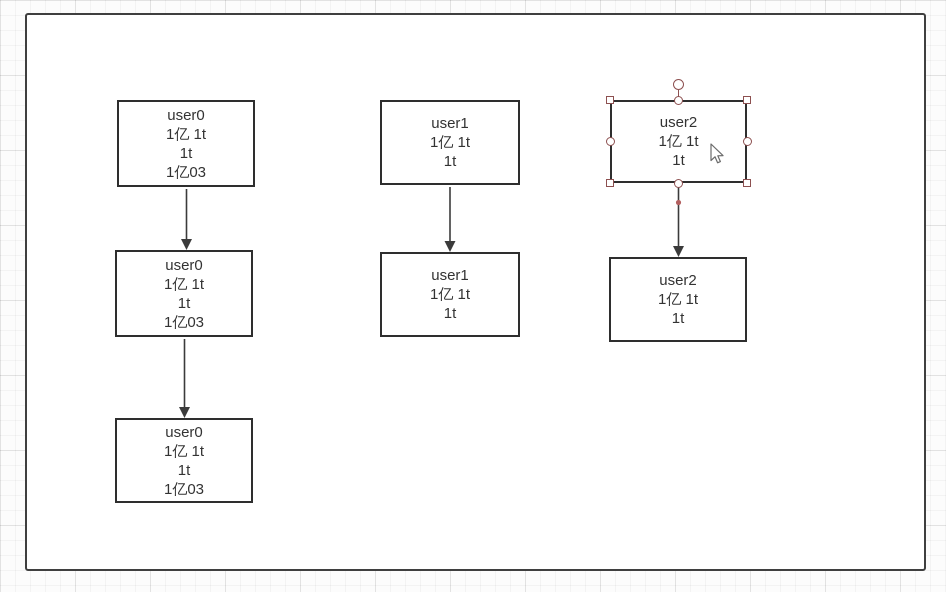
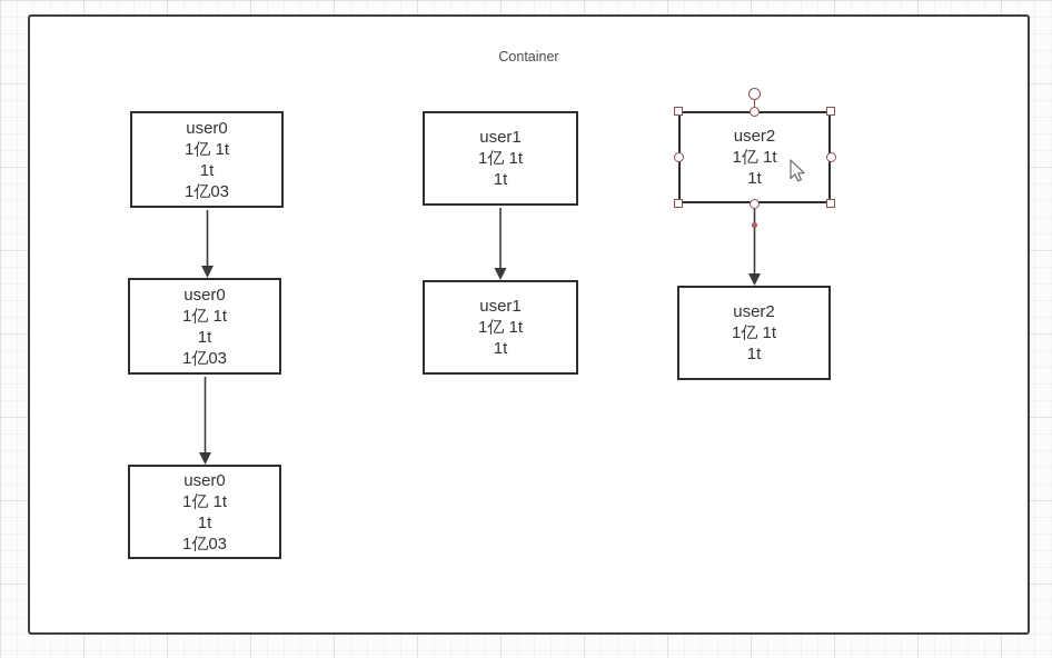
+ Container
  user0
  1亿 1t
  1t
  1亿03
  user0
  1亿 1t
  1t
  1亿03
  user0
  1亿 1t
  1t
  1亿03
  user1
  1亿 1t
  1t
  user1
  1亿 1t
  1t
  user2
  1亿 1t
  1t
  user2
  1亿 1t
  1t
